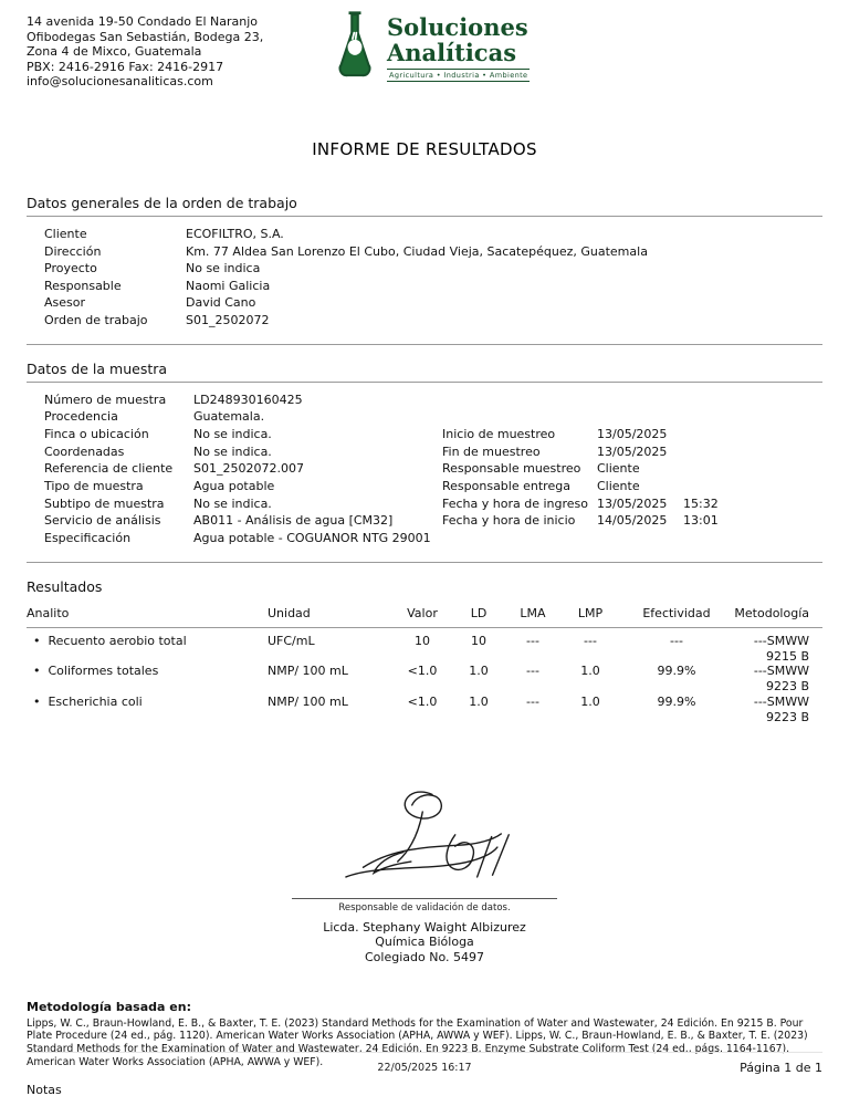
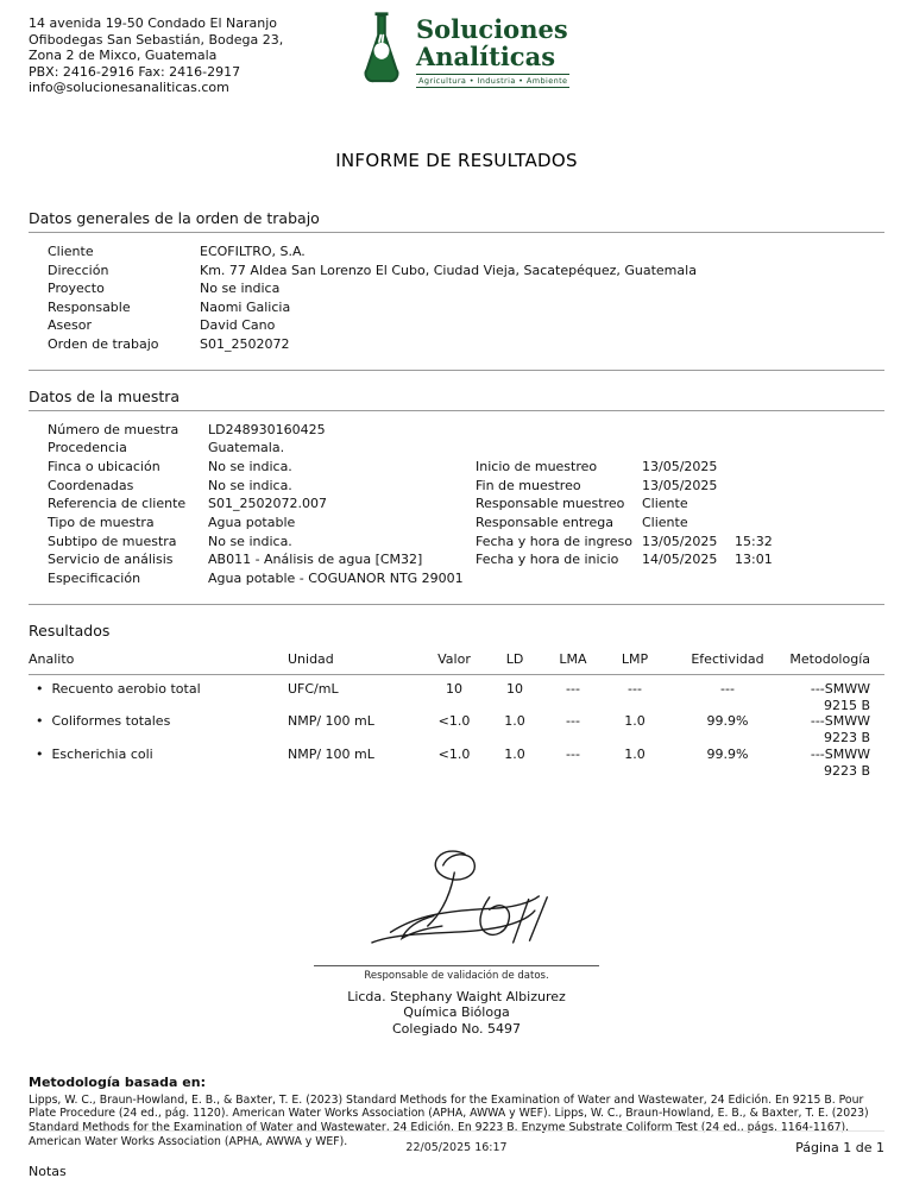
  14 avenida 19-50 Condado El Naranjo
  Ofibodegas San Sebastián, Bodega 23,
- Zona 4 de Mixco, Guatemala
+ Zona 2 de Mixco, Guatemala
  PBX: 2416-2916 Fax: 2416-2917
  info@solucionesanaliticas.com
  Soluciones
  Analíticas
  Agricultura • Industria • Ambiente
  INFORME DE RESULTADOS
  Datos generales de la orden de trabajo
  Cliente
  ECOFILTRO, S.A.
  Dirección
  Km. 77 Aldea San Lorenzo El Cubo, Ciudad Vieja, Sacatepéquez, Guatemala
  Proyecto
  No se indica
  Responsable
  Naomi Galicia
  Asesor
  David Cano
  Orden de trabajo
  S01_2502072
  Datos de la muestra
  Número de muestra
  LD248930160425
  Procedencia
  Guatemala.
  Finca o ubicación
  No se indica.
  Inicio de muestreo
  13/05/2025
  Coordenadas
  No se indica.
  Fin de muestreo
  13/05/2025
  Referencia de cliente
  S01_2502072.007
  Responsable muestreo
  Cliente
  Tipo de muestra
  Agua potable
  Responsable entrega
  Cliente
  Subtipo de muestra
  No se indica.
  Fecha y hora de ingreso
  13/05/2025
  15:32
  Servicio de análisis
  AB011 - Análisis de agua [CM32]
  Fecha y hora de inicio
  14/05/2025
  13:01
  Especificación
  Agua potable - COGUANOR NTG 29001
  Resultados
  Analito
  Unidad
  Valor
  LD
  LMA
  LMP
  Efectividad
  Metodología
  Recuento aerobio total
  UFC/mL
  10
  10
  ---
  ---
  ---
  ---SMWW 9215 B
  Coliformes totales
  NMP/ 100 mL
  <1.0
  1.0
  ---
  1.0
  99.9%
  ---SMWW 9223 B
  Escherichia coli
  NMP/ 100 mL
  <1.0
  1.0
  ---
  1.0
  99.9%
  ---SMWW 9223 B
  Responsable de validación de datos.
  Licda. Stephany Waight Albizurez
  Química Bióloga
  Colegiado No. 5497
  Metodología basada en:
  Lipps, W. C., Braun-Howland, E. B., & Baxter, T. E. (2023) Standard Methods for the Examination of Water and Wastewater, 24 Edición. En 9215 B. Pour Plate Procedure (24 ed., pág. 1120). American Water Works Association (APHA, AWWA y WEF). Lipps, W. C., Braun-Howland, E. B., & Baxter, T. E. (2023) Standard Methods for the Examination of Water and Wastewater, 24 Edición. En 9223 B. Enzyme Substrate Coliform Test (24 ed., págs. 1164-1167). American Water Works Association (APHA, AWWA y WEF).
  Notas
  22/05/2025 16:17
  Página 1 de 1
